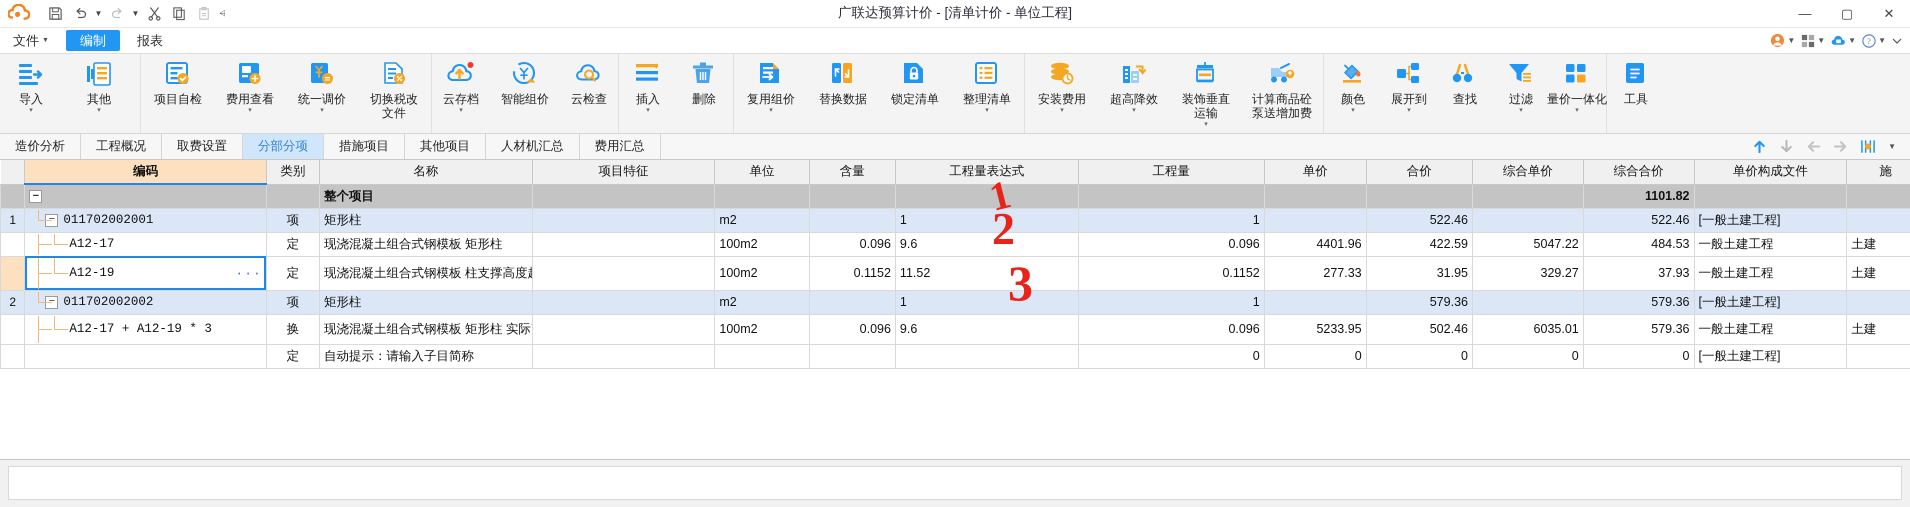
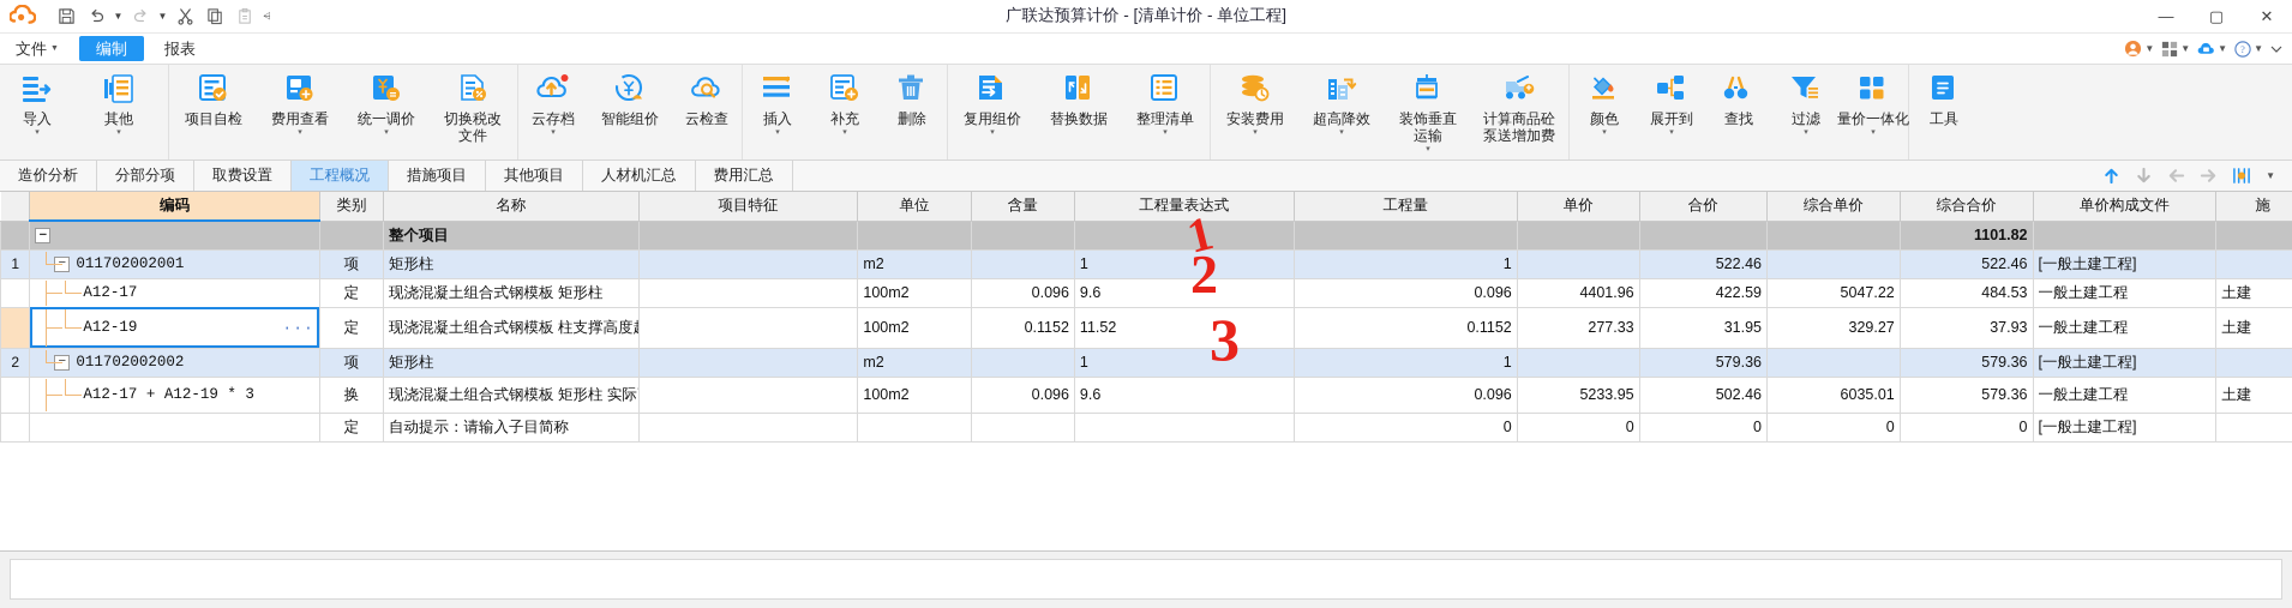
  ▼
  ▼
  ⩤
  广联达预算计价 - [清单计价 - 单位工程]
  —
  ▢
  ✕
  文件
  编制
  报表
  ▼
  ▼
  ▼
  ?
  ▼
  导入
  其他
  项目自检
  费用查看
  统一调价
  切换税改
  文件
  云存档
  智能组价
  云检查
  插入
+ 补充
  删除
  复用组价
  替换数据
- 锁定清单
  整理清单
  安装费用
  超高降效
  装饰垂直
  运输
  计算商品砼
  泵送增加费
  颜色
  展开到
  查找
  过滤
  量价一体化
  工具
  造价分析
- 工程概况
+ 分部分项
  取费设置
- 分部分项
+ 工程概况
  措施项目
  其他项目
  人材机汇总
  费用汇总
  ▼
  	编码	类别	名称	项目特征	单位	含量	工程量表达式	工程量	单价	合价	综合单价	综合合价	单价构成文件	施
  	−		整个项目									1101.82
  1	− 011702002001	项	矩形柱		m2		1	1		522.46		522.46	[一般土建工程]
  	A12-17	定	现浇混凝土组合式钢模板 矩形柱		100m2	0.096	9.6	0.096	4401.96	422.59	5047.22	484.53	一般土建工程	土建
  	A12-19 ···	定	现浇混凝土组合式钢模板 柱支撑高度		100m2	0.1152	11.52	0.1152	277.33	31.95	329.27	37.93	一般土建工程	土建
  2	− 011702002002	项	矩形柱		m2		1	1		579.36		579.36	[一般土建工程]
  	A12-17 + A12-19 * 3	换	现浇混凝土组合式钢模板 矩形柱 实际		100m2	0.096	9.6	0.096	5233.95	502.46	6035.01	579.36	一般土建工程	土建
  		定	自动提示：请输入子目简称					0	0	0	0	0	[一般土建工程]
  2
  3
